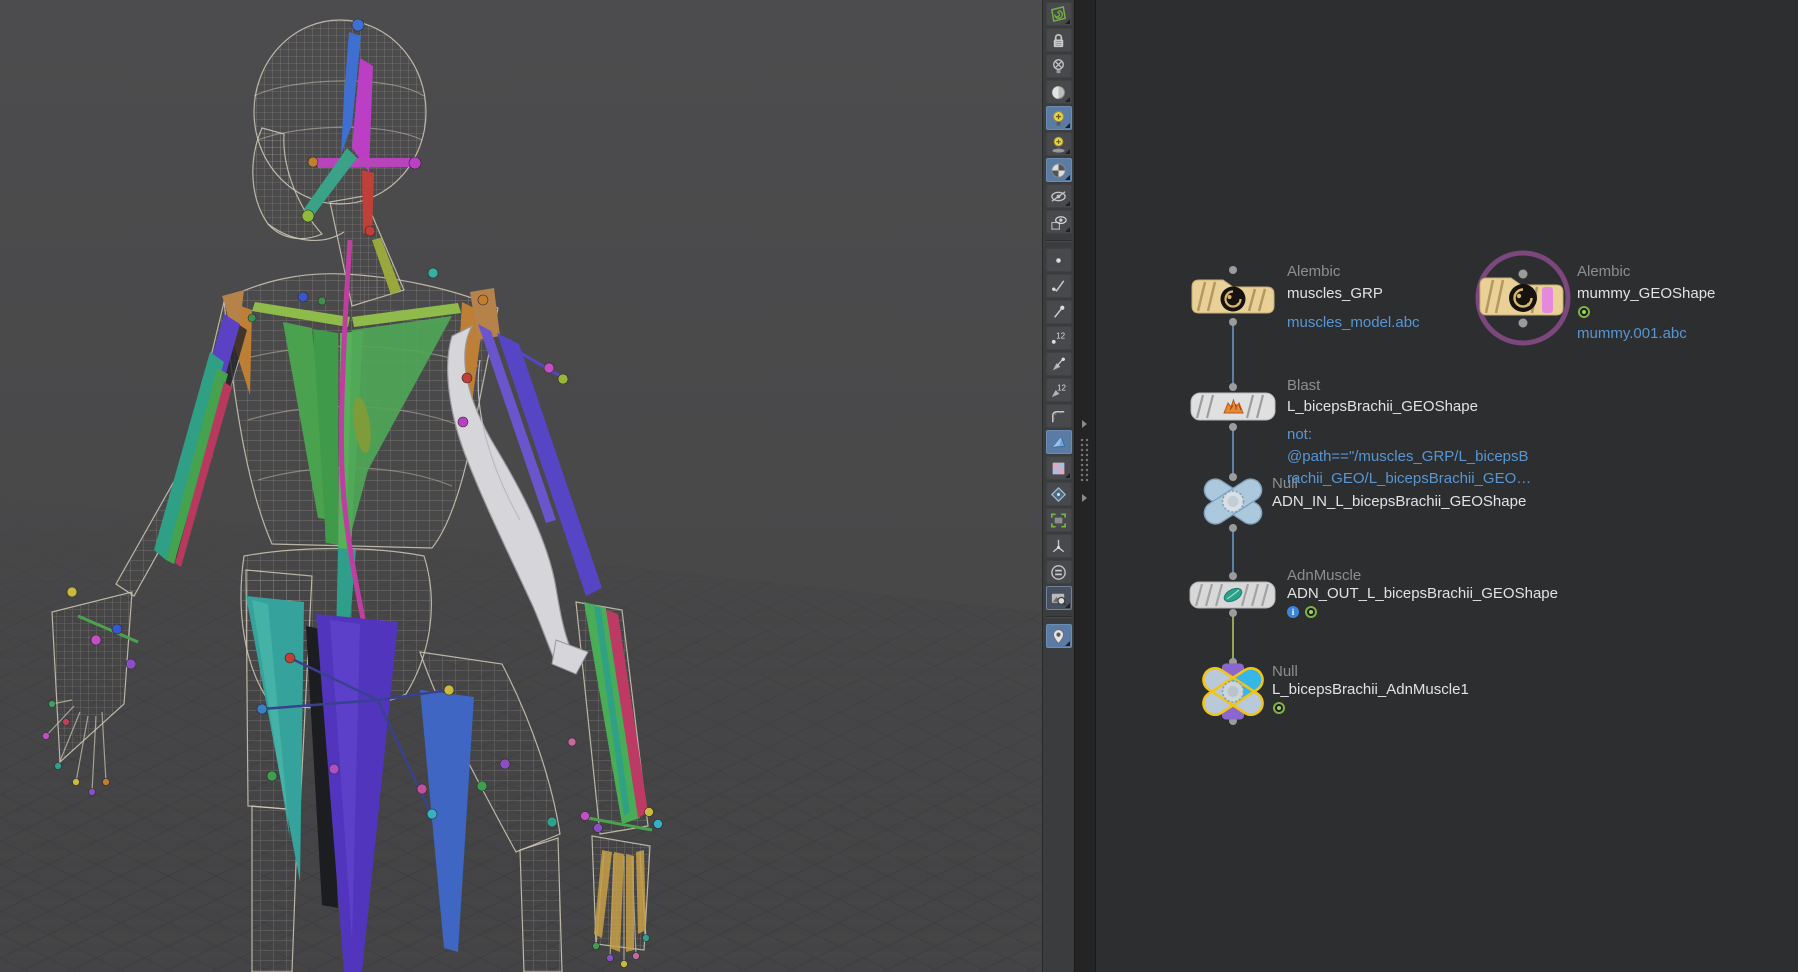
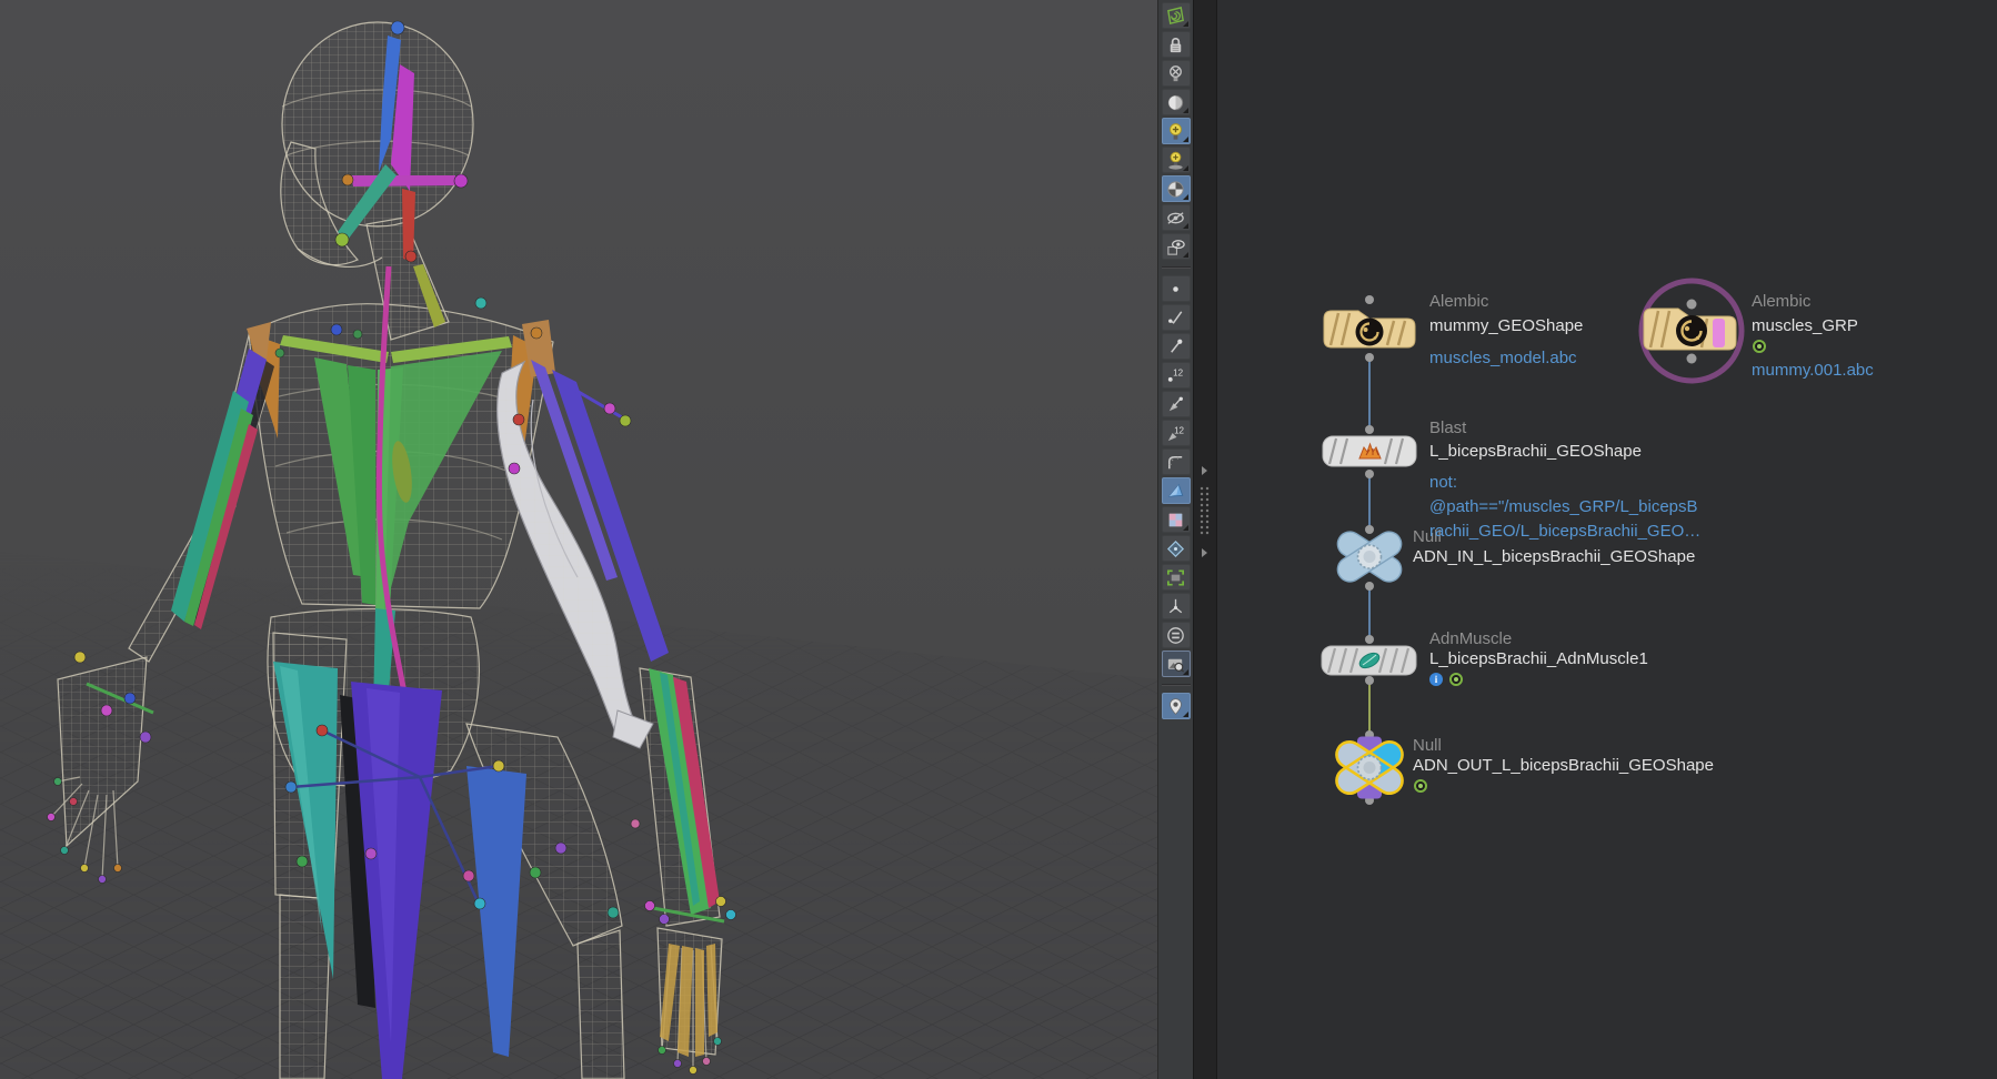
  Alembic
- muscles_GRP
+ mummy_GEOShape
  muscles_model.abc
  Alembic
- mummy_GEOShape
+ muscles_GRP
  mummy.001.abc
  Blast
  L_bicepsBrachii_GEOShape
  not:
  @path=="/muscles_GRP/L_bicepsB
  rachii_GEO/L_bicepsBrachii_GEO…
  Null
  ADN_IN_L_bicepsBrachii_GEOShape
  AdnMuscle
- ADN_OUT_L_bicepsBrachii_GEOShape
+ L_bicepsBrachii_AdnMuscle1
  i
  Null
- L_bicepsBrachii_AdnMuscle1
+ ADN_OUT_L_bicepsBrachii_GEOShape
